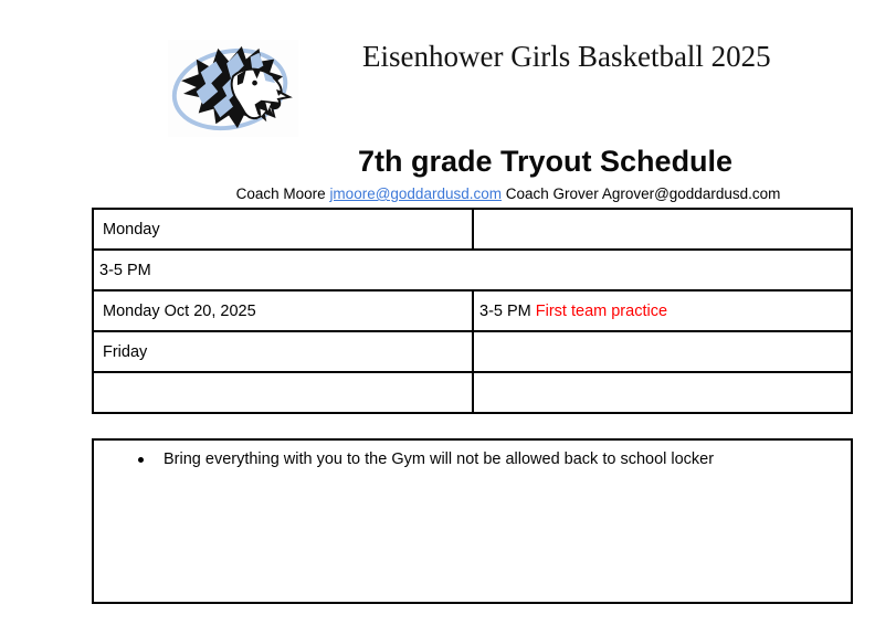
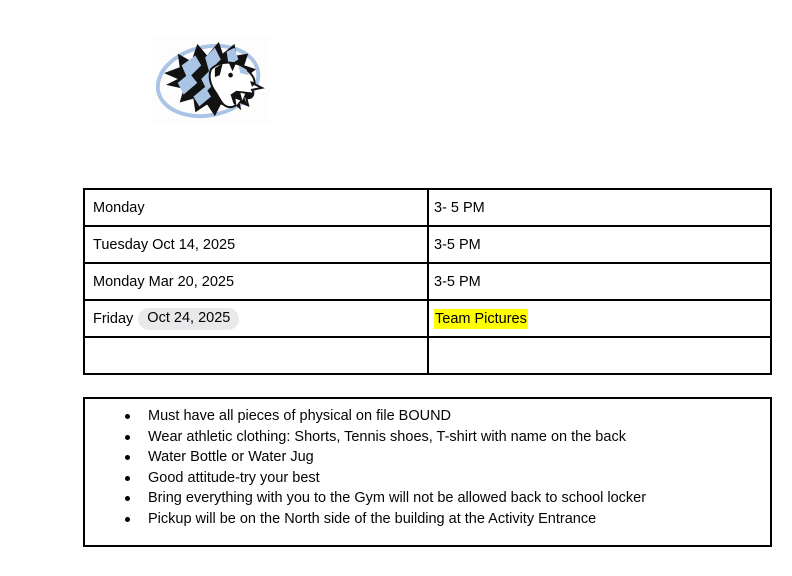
- Eisenhower Girls Basketball 2025
- 7th grade Tryout Schedule
- Coach Moore jmoore@goddardusd.com Coach Grover Agrover@goddardusd.com
  Monday
+ 3- 5 PM
+ Tuesday
+ Oct 14, 2025
  3-5 PM
  Monday
- Oct 20, 2025
+ Mar 20, 2025
  3-5 PM
- First team practice
  Friday
+ Oct 24, 2025
+ Team Pictures
+ Must have all pieces of physical on file BOUND
+ Wear athletic clothing: Shorts, Tennis shoes, T-shirt with name on the back
+ Water Bottle or Water Jug
+ Good attitude-try your best
  Bring everything with you to the Gym will not be allowed back to school locker
+ Pickup will be on the North side of the building at the Activity Entrance
